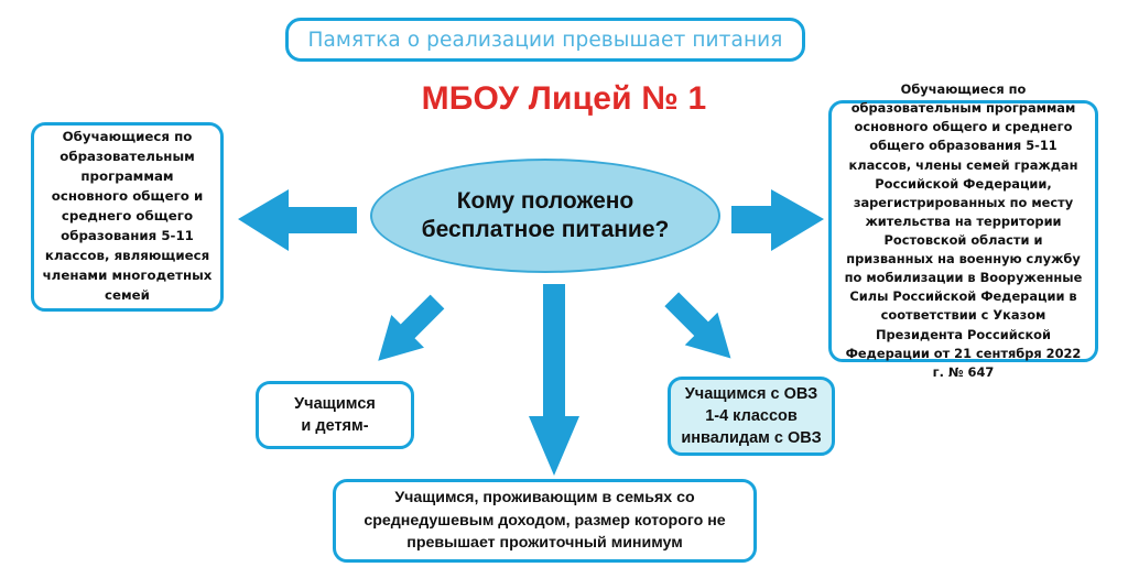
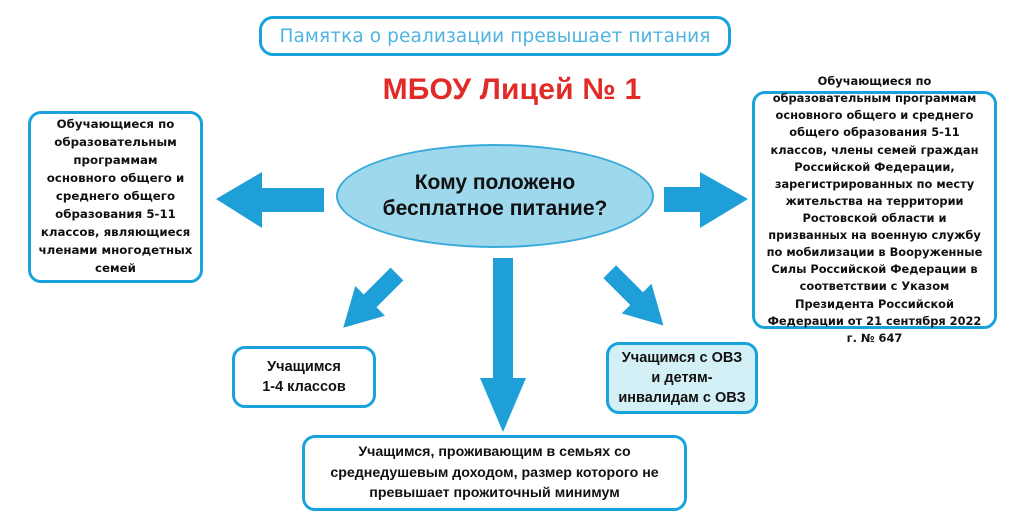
  Памятка о реализации превышает питания
  МБОУ Лицей № 1
  Кому положено
  бесплатное питание?
  Обучающиеся по образовательным программам основного общего и среднего общего образования 5-11 классов, являющиеся членами многодетных семей
  Обучающиеся по образовательным программам основного общего и среднего общего образования 5-11 классов, члены семей граждан Российской Федерации, зарегистрированных по месту жительства на территории Ростовской области и призванных на военную службу по мобилизации в Вооруженные Силы Российской Федерации в соответствии с Указом Президента Российской Федерации от 21 сентября 2022 г. № 647
  Учащимся
- и детям-
+ 1-4 классов
  Учащимся с ОВЗ
- 1-4 классов
+ и детям-
  инвалидам с ОВЗ
  Учащимся, проживающим в семьях со
  среднедушевым доходом, размер которого не
  превышает прожиточный минимум
